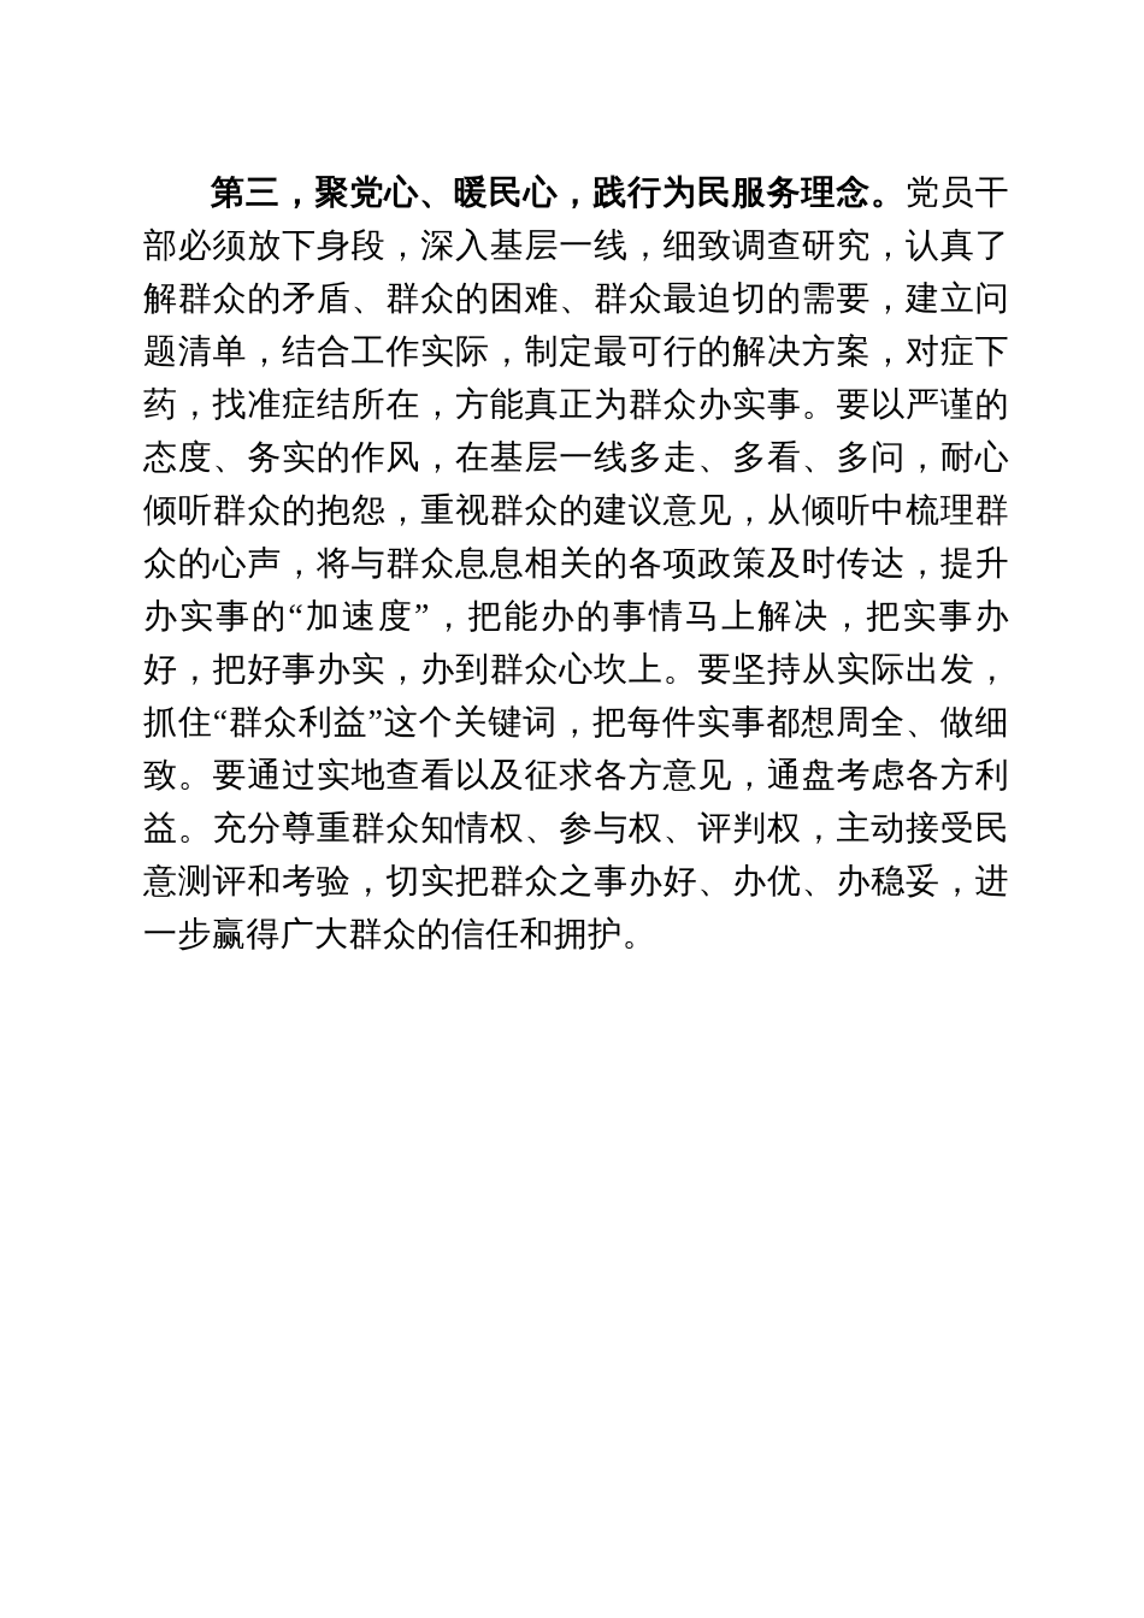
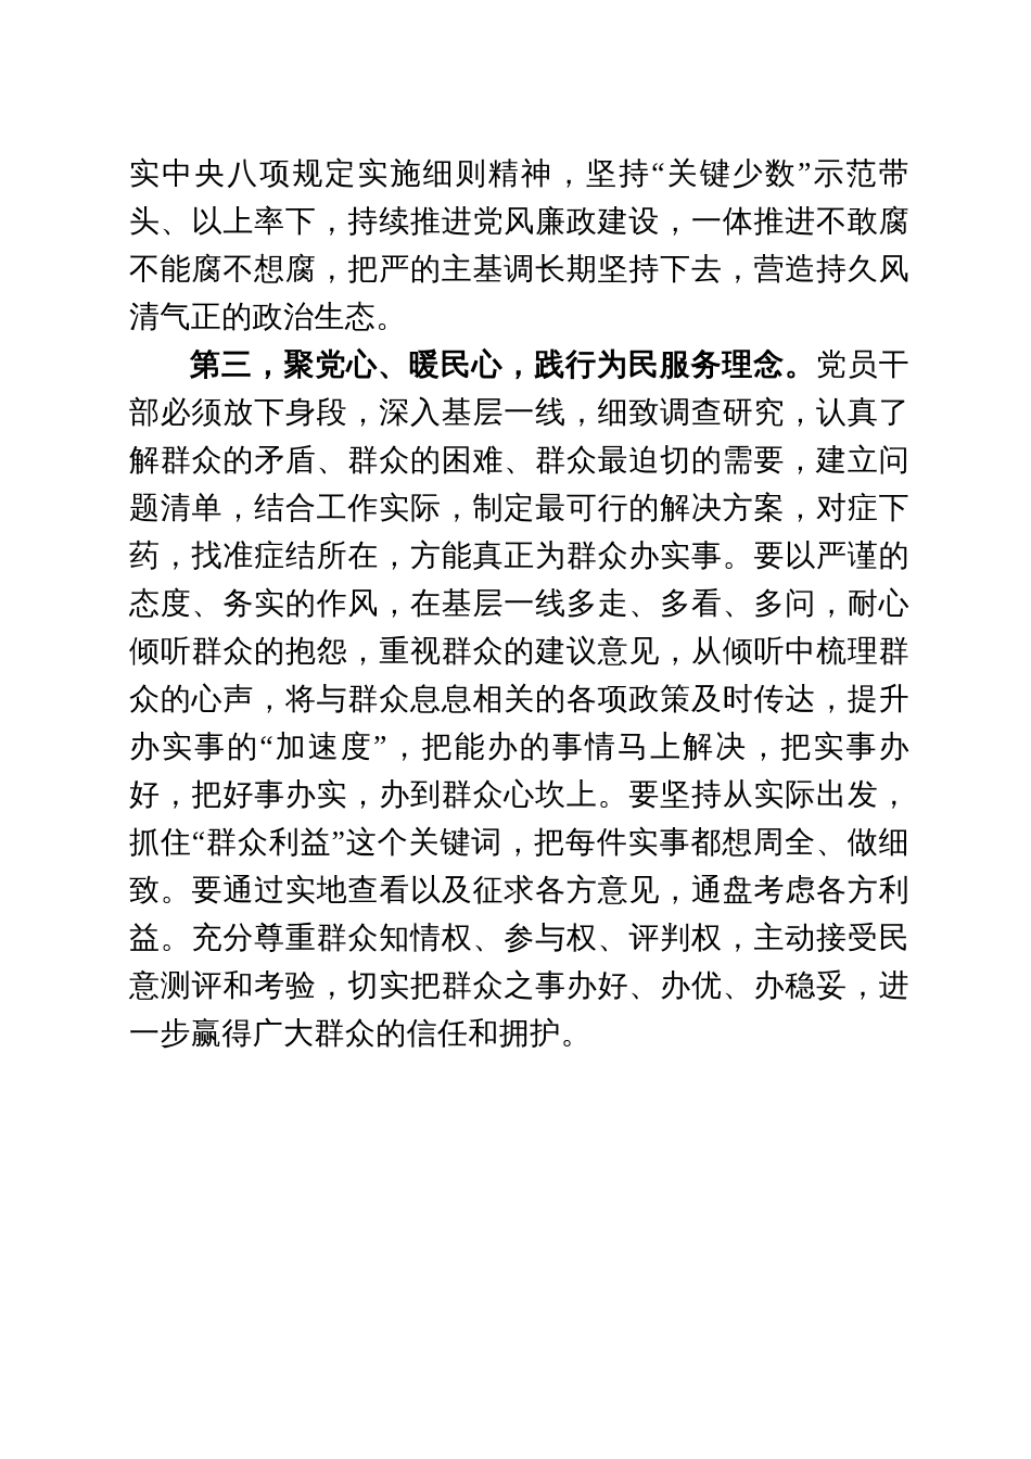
+ 实中央八项规定实施细则精神，坚持“关键少数”示范带头、以上率下，持续推进党风廉政建设，一体推进不敢腐不能腐不想腐，把严的主基调长期坚持下去，营造持久风清气正的政治生态。
  第三，聚党心、暖民心，践行为民服务理念。党员干部必须放下身段，深入基层一线，细致调查研究，认真了解群众的矛盾、群众的困难、群众最迫切的需要，建立问题清单，结合工作实际，制定最可行的解决方案，对症下药，找准症结所在，方能真正为群众办实事。要以严谨的态度、务实的作风，在基层一线多走、多看、多问，耐心倾听群众的抱怨，重视群众的建议意见，从倾听中梳理群众的心声，将与群众息息相关的各项政策及时传达，提升办实事的“加速度”，把能办的事情马上解决，把实事办好，把好事办实，办到群众心坎上。要坚持从实际出发，抓住“群众利益”这个关键词，把每件实事都想周全、做细致。要通过实地查看以及征求各方意见，通盘考虑各方利益。充分尊重群众知情权、参与权、评判权，主动接受民意测评和考验，切实把群众之事办好、办优、办稳妥，进一步赢得广大群众的信任和拥护。
